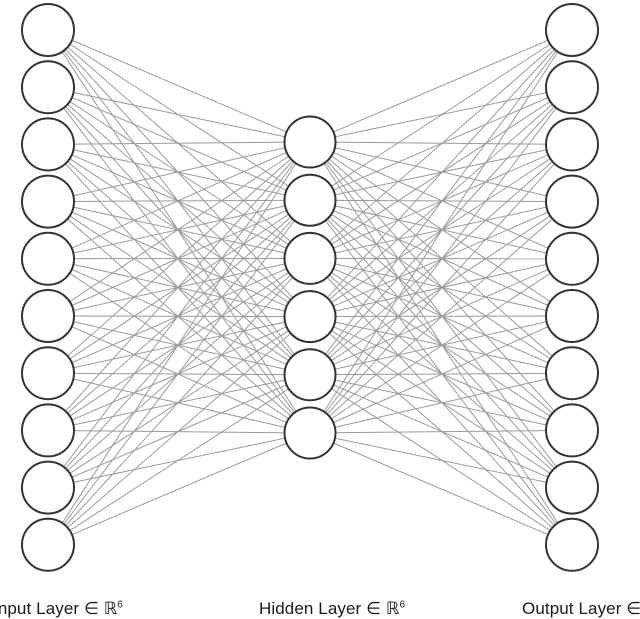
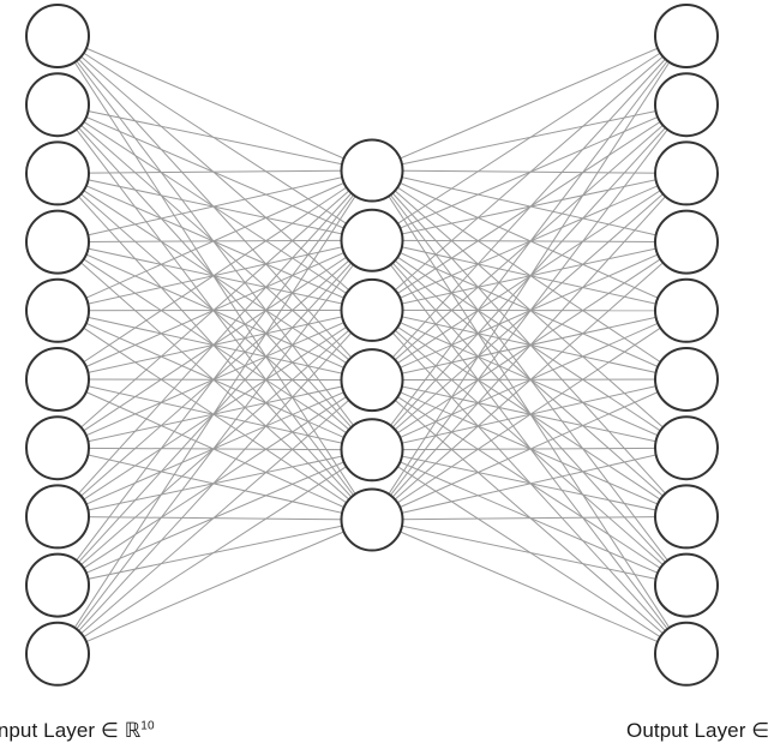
- nput Layer ∈ ℝ6
+ nput Layer ∈ ℝ10
- Hidden Layer ∈ ℝ6
  Output Layer ∈
